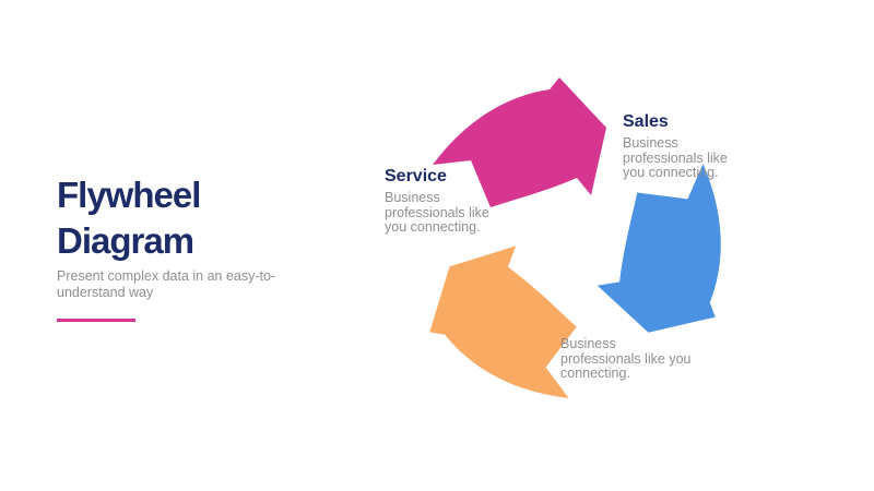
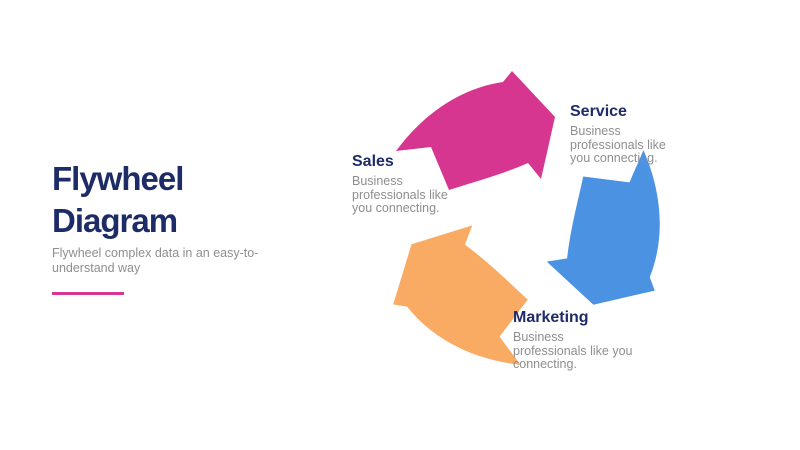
  Flywheel Diagram
- Present complex data in an easy-to-understand way
+ Flywheel complex data in an easy-to-understand way
- Service
+ Sales
  Business professionals like you connecting.
- Sales
+ Service
  Business professionals like you connecting.
+ Marketing
  Business professionals like you connecting.
